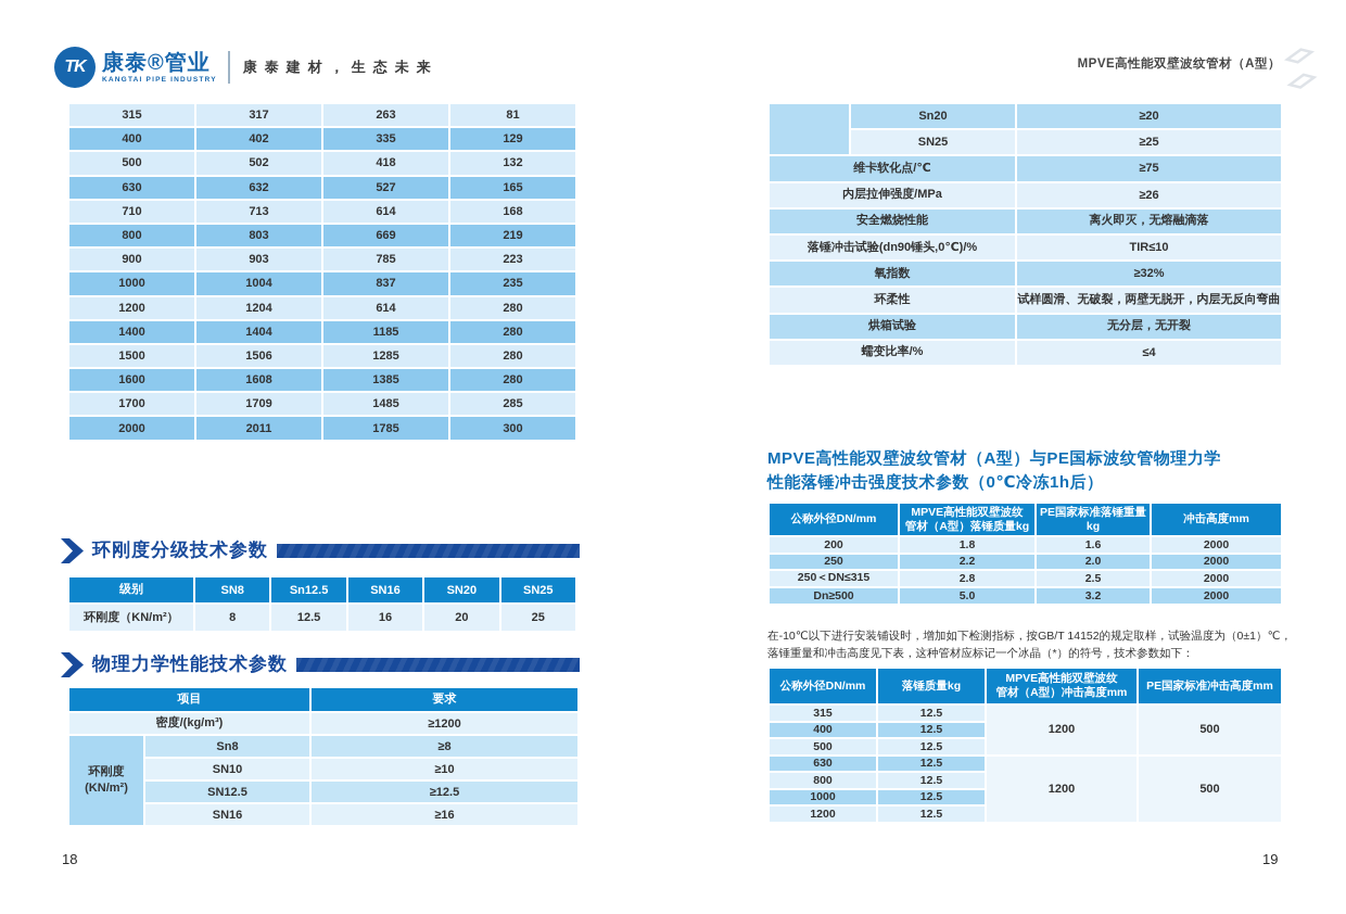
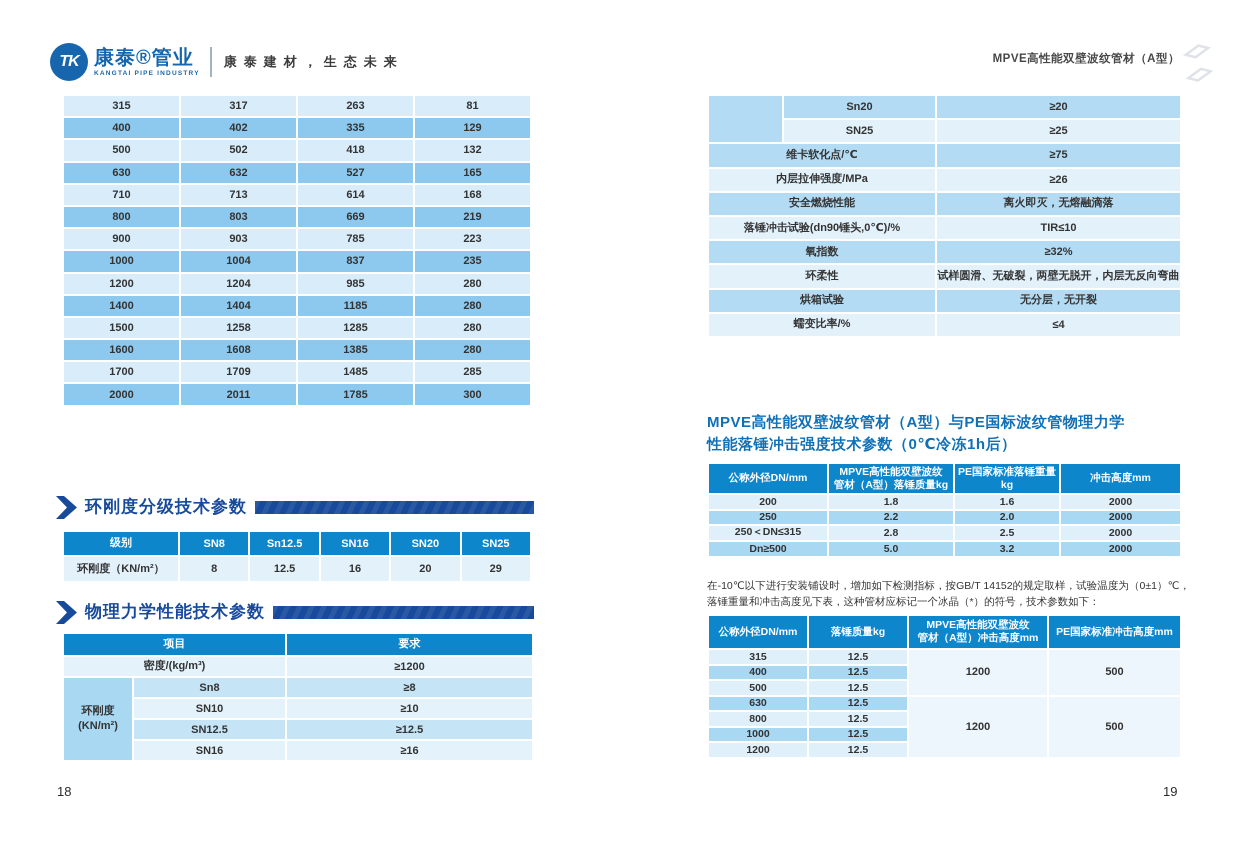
  TK
  康泰®管业
  康泰建材，生态未来
  MPVE高性能双壁波纹管材（A型）
  315	317	263	81
  400	402	335	129
  500	502	418	132
  630	632	527	165
  710	713	614	168
  800	803	669	219
  900	903	785	223
  1000	1004	837	235
- 1200	1204	614	280
+ 1200	1204	985	280
  1400	1404	1185	280
- 1500	1506	1285	280
+ 1500	1258	1285	280
  1600	1608	1385	280
  1700	1709	1485	285
  2000	2011	1785	300
  环刚度分级技术参数
  级别	SN8	Sn12.5	SN16	SN20	SN25
- 环刚度（KN/m²）	8	12.5	16	20	25
+ 环刚度（KN/m²）	8	12.5	16	20	29
  物理力学性能技术参数
  项目	要求
  密度/(kg/m³)	≥1200
  环刚度 (KN/m²)	Sn8	≥8
  SN10	≥10
  SN12.5	≥12.5
  SN16	≥16
  18
  	Sn20	≥20
  SN25	≥25
  维卡软化点/℃	≥75
  内层拉伸强度/MPa	≥26
  安全燃烧性能	离火即灭，无熔融滴落
  落锤冲击试验(dn90锤头,0℃)/%	TIR≤10
  氧指数	≥32%
  环柔性	试样圆滑、无破裂，两壁无脱开，内层无反向弯曲
  烘箱试验	无分层，无开裂
  蠕变比率/%	≤4
  MPVE高性能双壁波纹管材（A型）与PE国标波纹管物理力学
  性能落锤冲击强度技术参数（0℃冷冻1h后）
  公称外径DN/mm	MPVE高性能双壁波纹 管材（A型）落锤质量kg	PE国家标准落锤重量kg	冲击高度mm
  200	1.8	1.6	2000
  250	2.2	2.0	2000
  250＜DN≤315	2.8	2.5	2000
  Dn≥500	5.0	3.2	2000
  在-10℃以下进行安装铺设时，增加如下检测指标，按GB/T 14152的规定取样，试验温度为（0±1）℃，落锤重量和冲击高度见下表，这种管材应标记一个冰晶（*）的符号，技术参数如下：
  公称外径DN/mm	落锤质量kg	MPVE高性能双壁波纹 管材（A型）冲击高度mm	PE国家标准冲击高度mm
  315	12.5	1200	500
  400	12.5
  500	12.5
  630	12.5	1200	500
  800	12.5
  1000	12.5
  1200	12.5
  19
